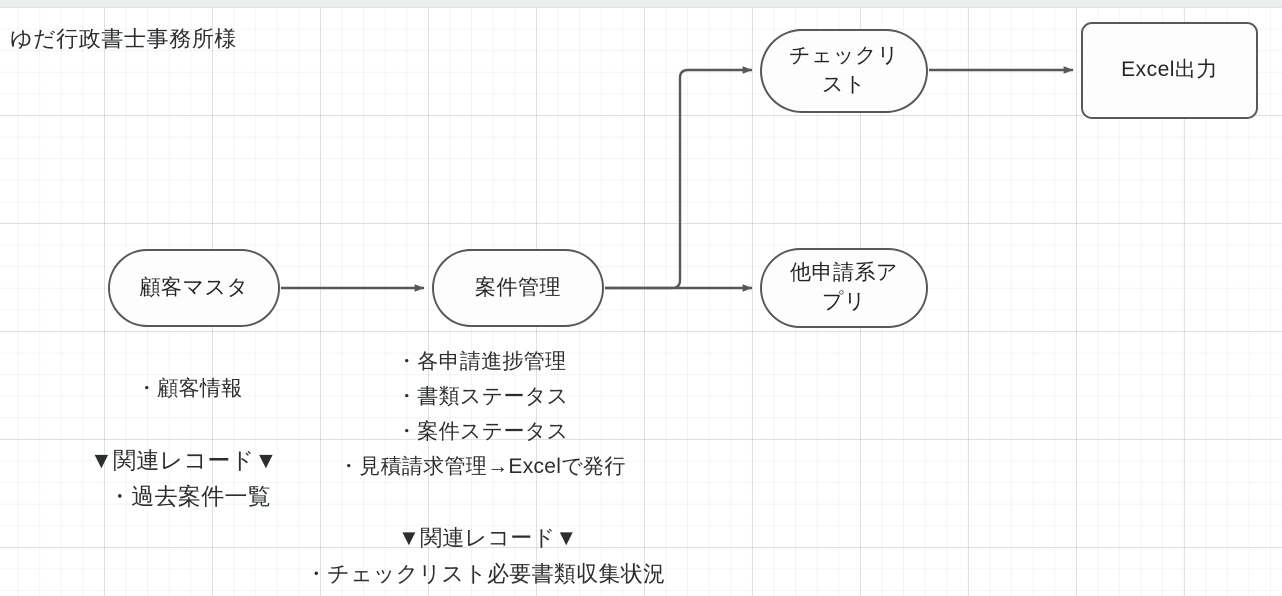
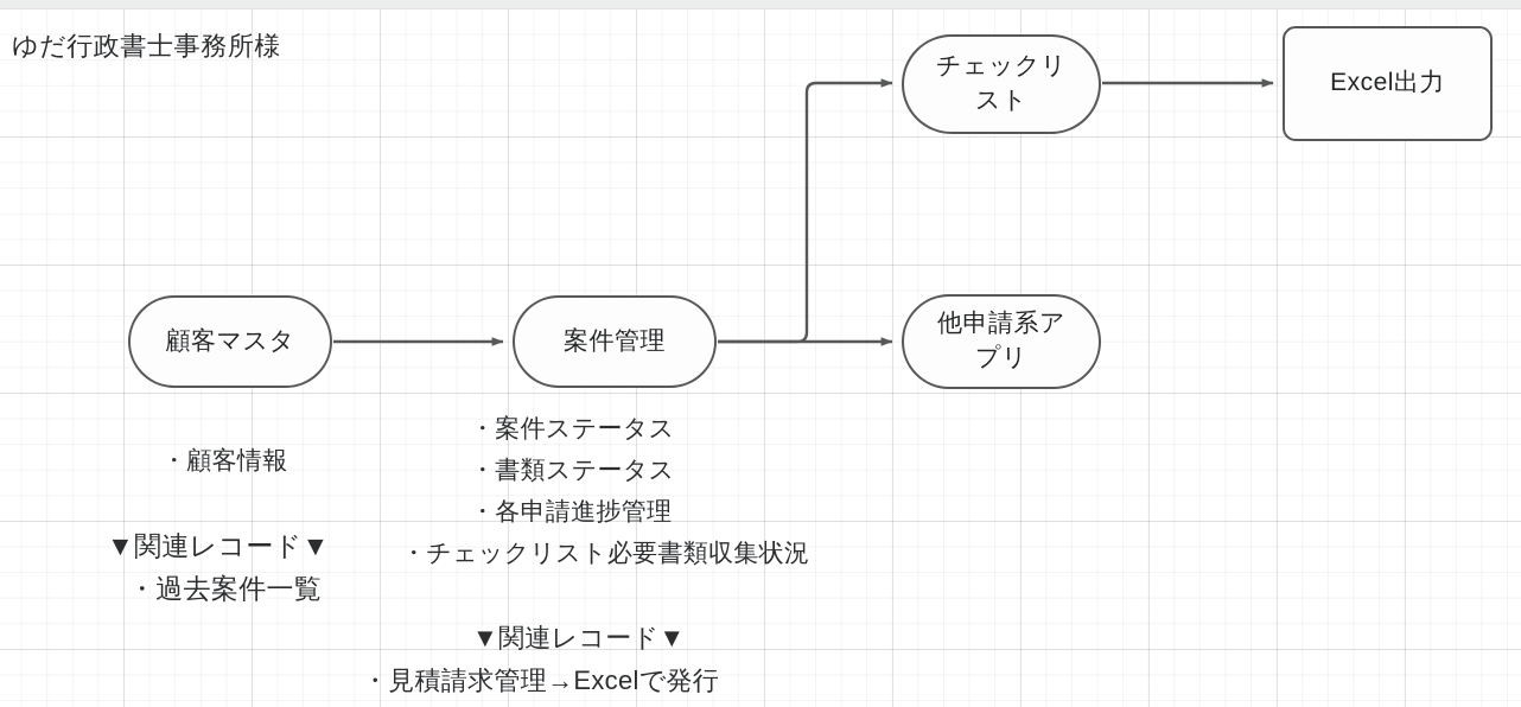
  ゆだ行政書士事務所様
  顧客マスタ
  案件管理
  チェックリスト
  他申請系アプリ
  Excel出力
  ・顧客情報
  ▼関連レコード▼
  ・過去案件一覧
- ・各申請進捗管理
+ ・案件ステータス
  ・書類ステータス
- ・案件ステータス
+ ・各申請進捗管理
- ・見積請求管理→Excelで発行
+ ・チェックリスト必要書類収集状況
  ▼関連レコード▼
- ・チェックリスト必要書類収集状況
+ ・見積請求管理→Excelで発行
